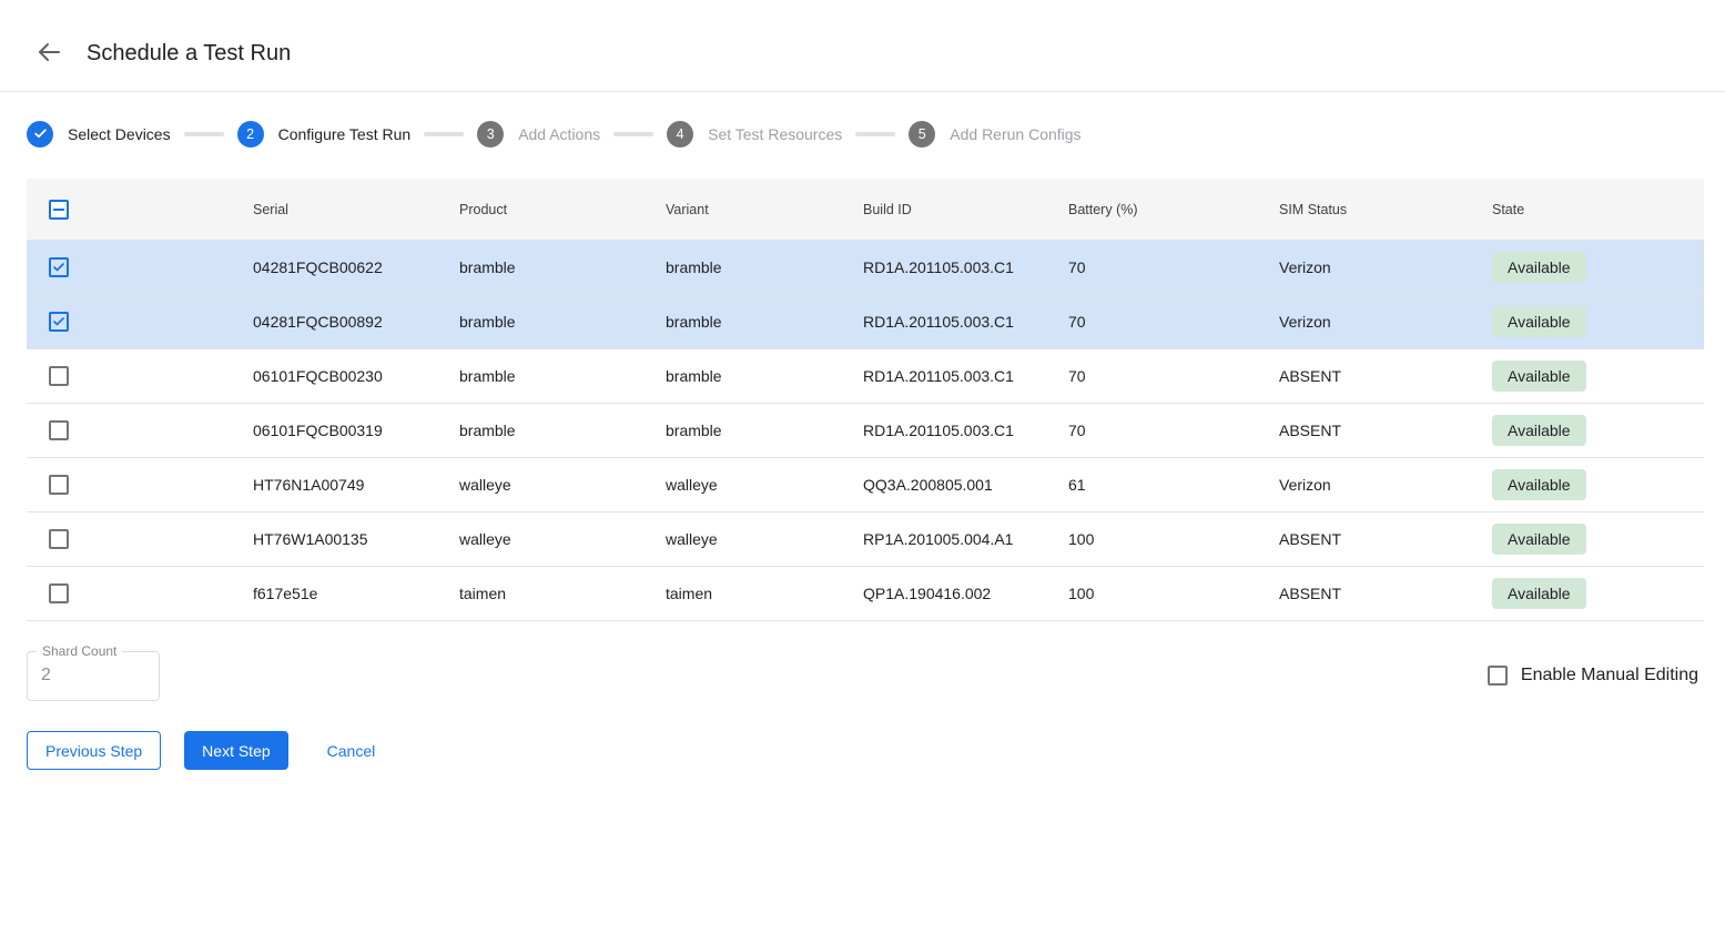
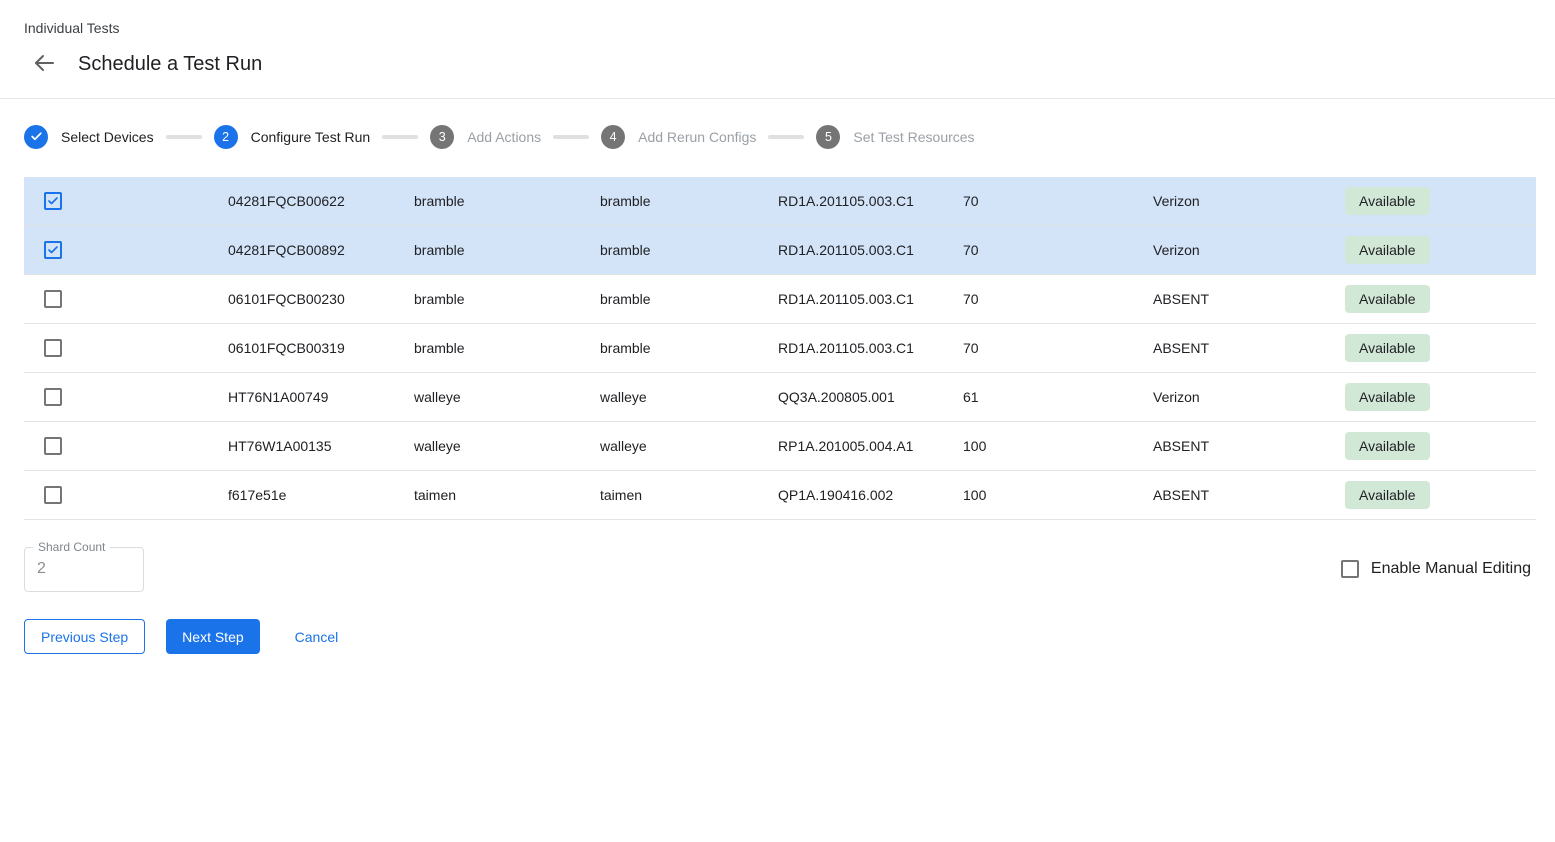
+ Individual Tests
  Schedule a Test Run
  Select Devices
  2
  Configure Test Run
  3
  Add Actions
  4
- Set Test Resources
+ Add Rerun Configs
  5
- Add Rerun Configs
+ Set Test Resources
- Serial
- Product
- Variant
- Build ID
- Battery (%)
- SIM Status
- State
  04281FQCB00622
  bramble
  bramble
  RD1A.201105.003.C1
  70
  Verizon
  Available
  04281FQCB00892
  bramble
  bramble
  RD1A.201105.003.C1
  70
  Verizon
  Available
  06101FQCB00230
  bramble
  bramble
  RD1A.201105.003.C1
  70
  ABSENT
  Available
  06101FQCB00319
  bramble
  bramble
  RD1A.201105.003.C1
  70
  ABSENT
  Available
  HT76N1A00749
  walleye
  walleye
  QQ3A.200805.001
  61
  Verizon
  Available
  HT76W1A00135
  walleye
  walleye
  RP1A.201005.004.A1
  100
  ABSENT
  Available
  f617e51e
  taimen
  taimen
  QP1A.190416.002
  100
  ABSENT
  Available
  Shard Count
  2
  Enable Manual Editing
  Previous Step
  Next Step
  Cancel
